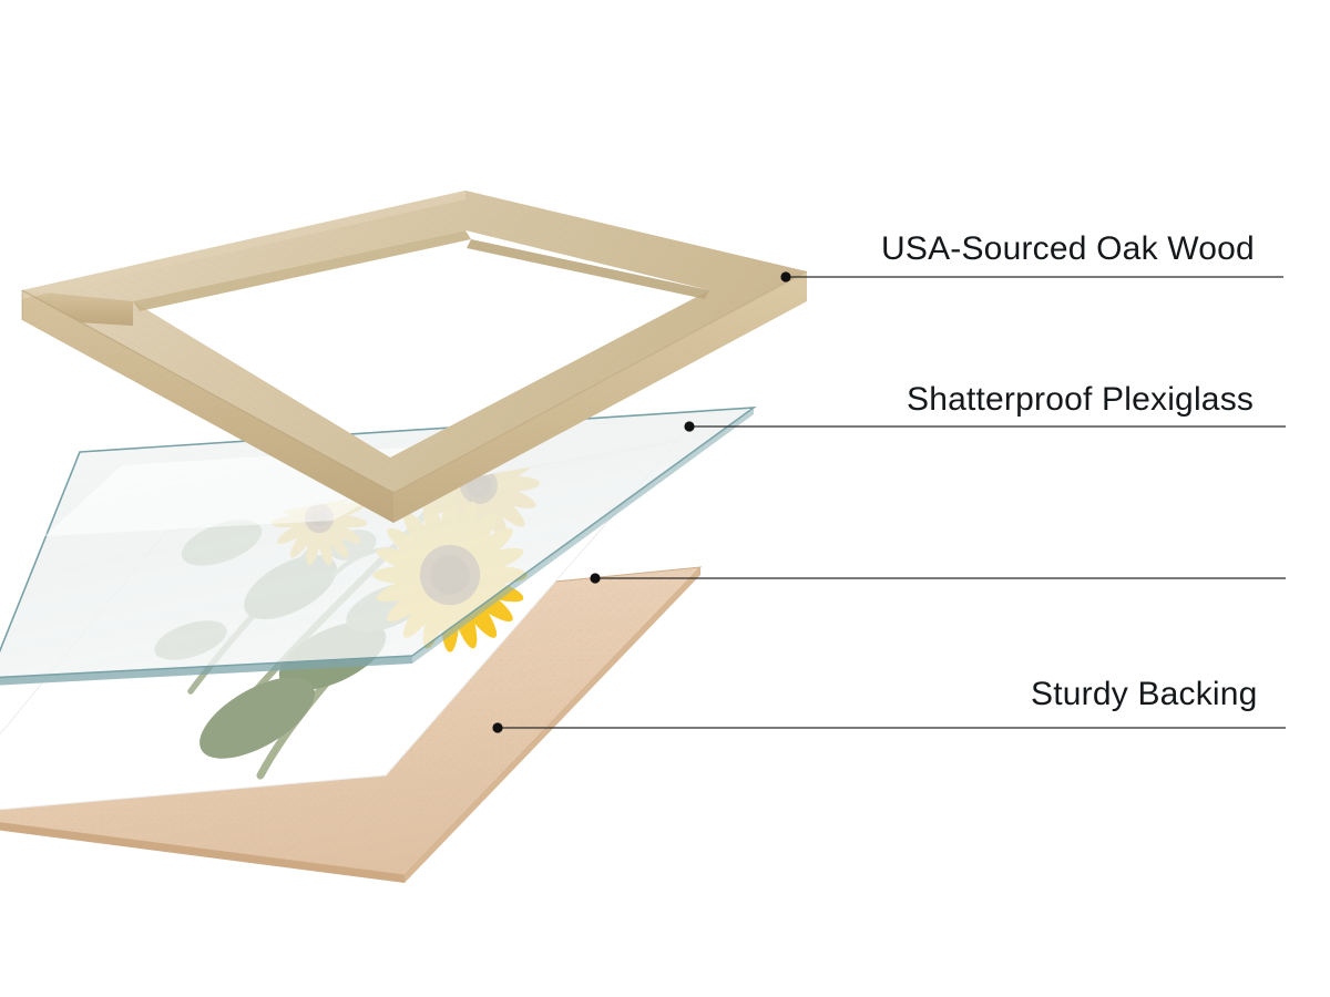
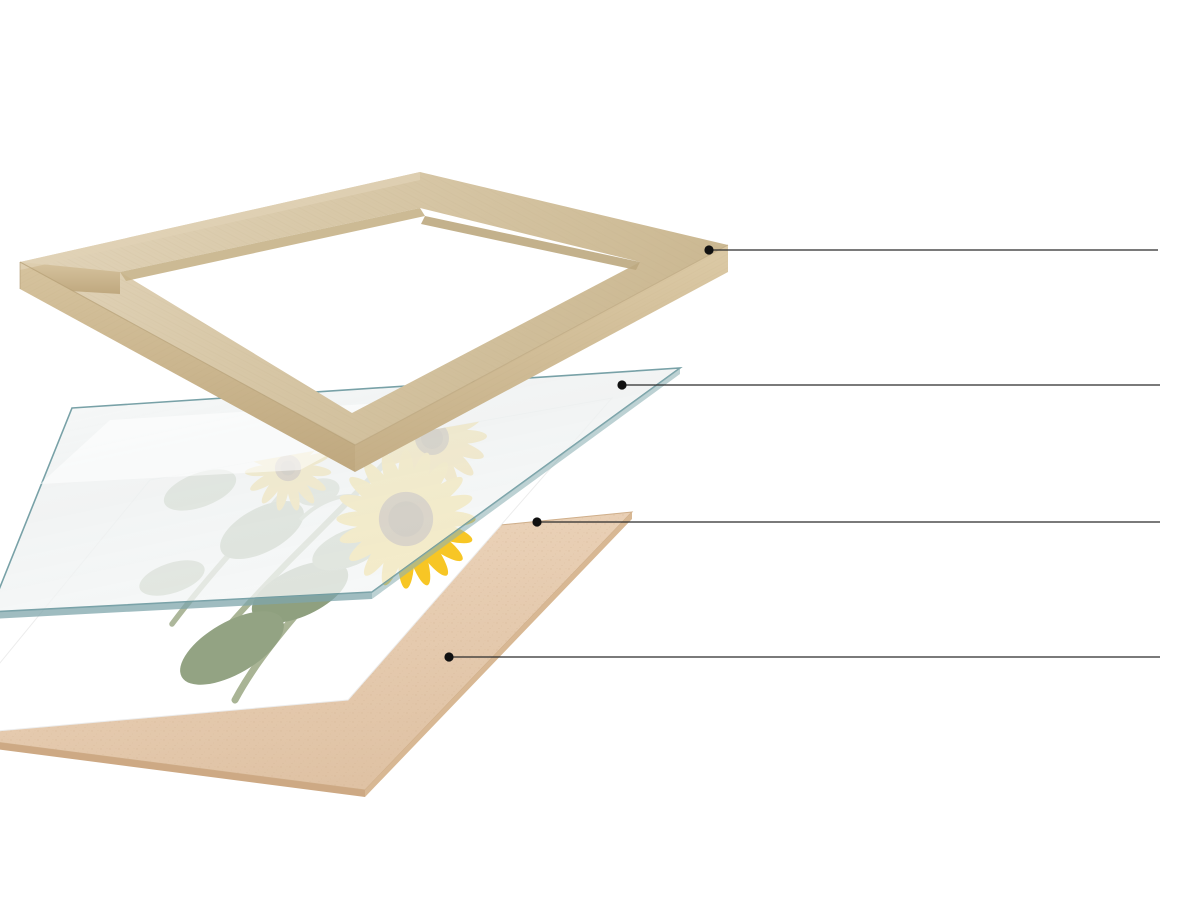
- USA-Sourced Oak Wood
- Shatterproof Plexiglass
- Sturdy Backing
